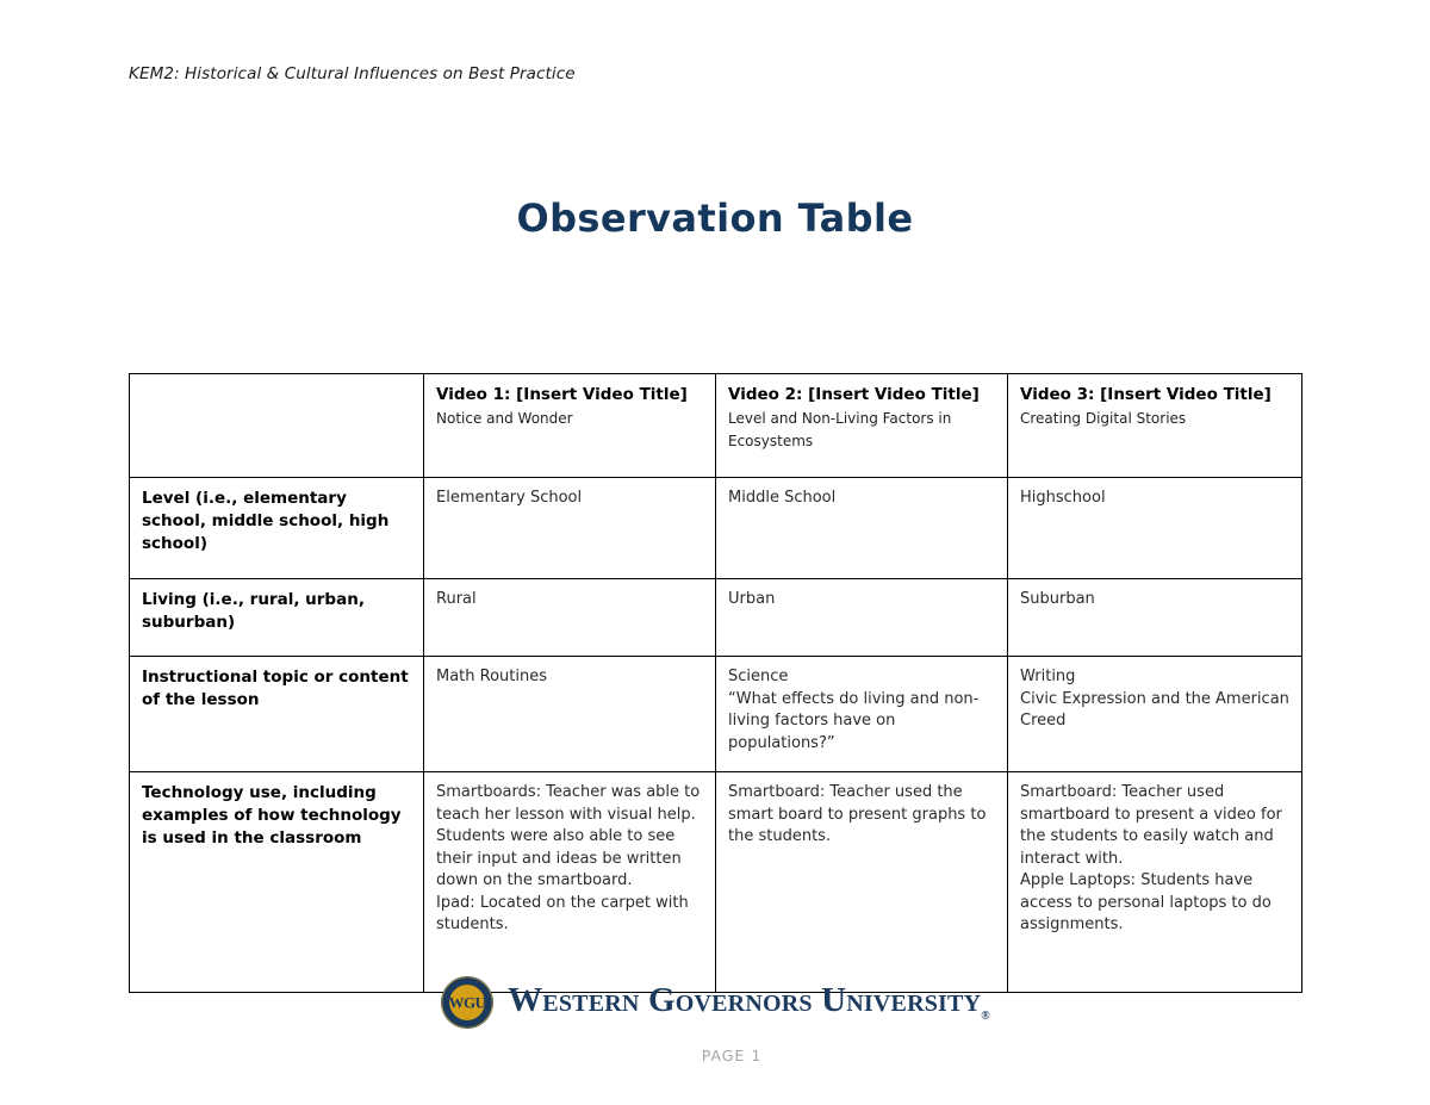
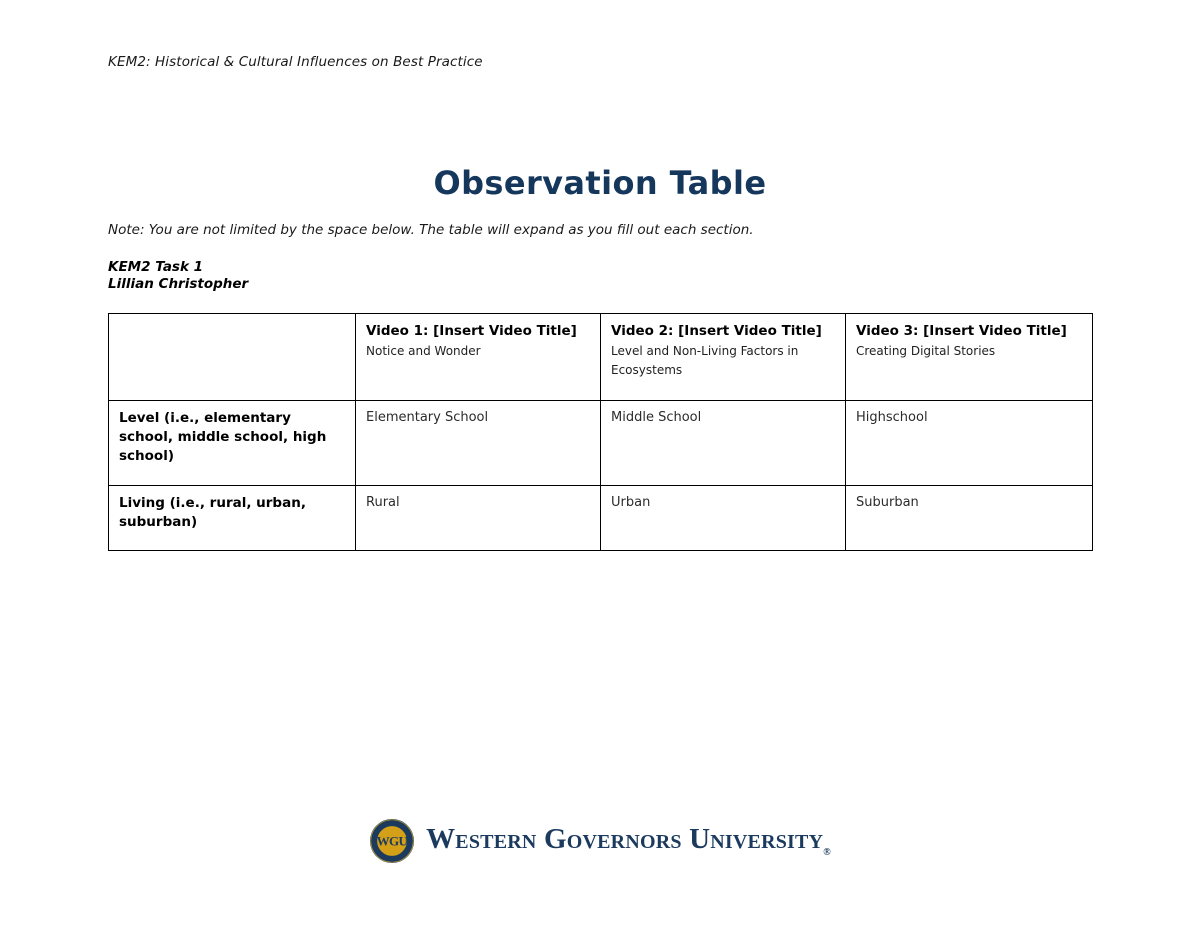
  KEM2: Historical & Cultural Influences on Best Practice
  Observation Table
+ Note: You are not limited by the space below. The table will expand as you fill out each section.
+ KEM2 Task 1
+ Lillian Christopher
  	Video 1: [Insert Video Title] Notice and Wonder	Video 2: [Insert Video Title] Level and Non-Living Factors in Ecosystems	Video 3: [Insert Video Title] Creating Digital Stories
  Level (i.e., elementary school, middle school, high school)	Elementary School	Middle School	Highschool
  Living (i.e., rural, urban, suburban)	Rural	Urban	Suburban
- Instructional topic or content of the lesson	Math Routines	Science “What effects do living and non-living factors have on populations?”	Writing Civic Expression and the American Creed
- Technology use, including examples of how technology is used in the classroom	Smartboards: Teacher was able to teach her lesson with visual help. Students were also able to see their input and ideas be written down on the smartboard. Ipad: Located on the carpet with students.	Smartboard: Teacher used the smart board to present graphs to the students.	Smartboard: Teacher used smartboard to present a video for the students to easily watch and interact with. Apple Laptops: Students have access to personal laptops to do assignments.
  WGU
  Western Governors University®
- PAGE 1
